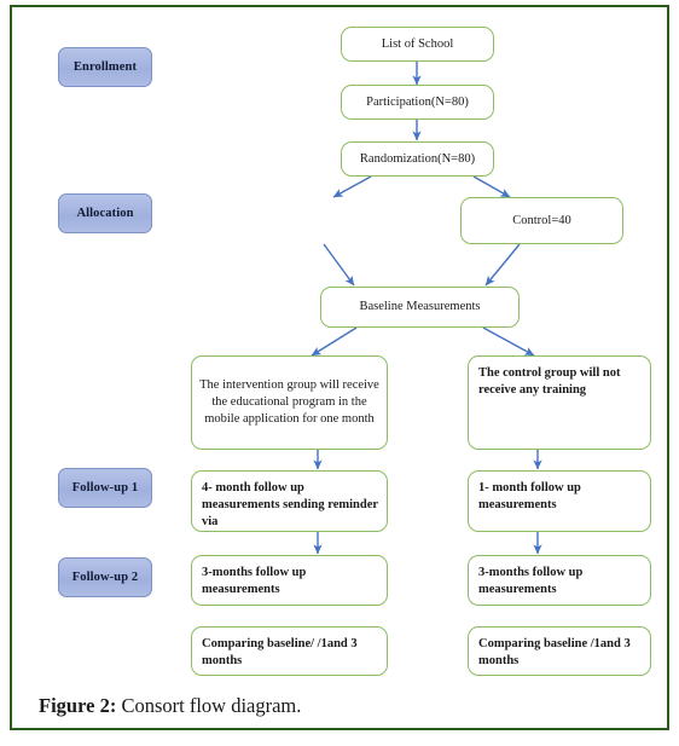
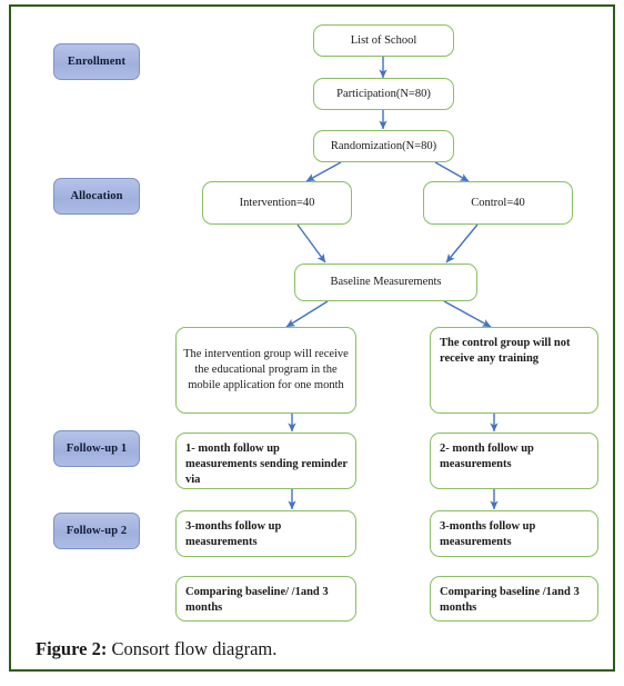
  Enrollment
  Allocation
  Follow-up 1
  Follow-up 2
  List of School
  Participation(N=80)
  Randomization(N=80)
+ Intervention=40
  Control=40
  Baseline Measurements
  The intervention group will receive the educational program in the mobile application for one month
  The control group will not receive any training
- 4- month follow up measurements sending reminder via
+ 1- month follow up measurements sending reminder via
- 1- month follow up measurements
+ 2- month follow up measurements
  3-months follow up measurements
  3-months follow up measurements
  Comparing baseline/ /1and 3 months
  Comparing baseline /1and 3 months
  Figure 2: Consort flow diagram.
